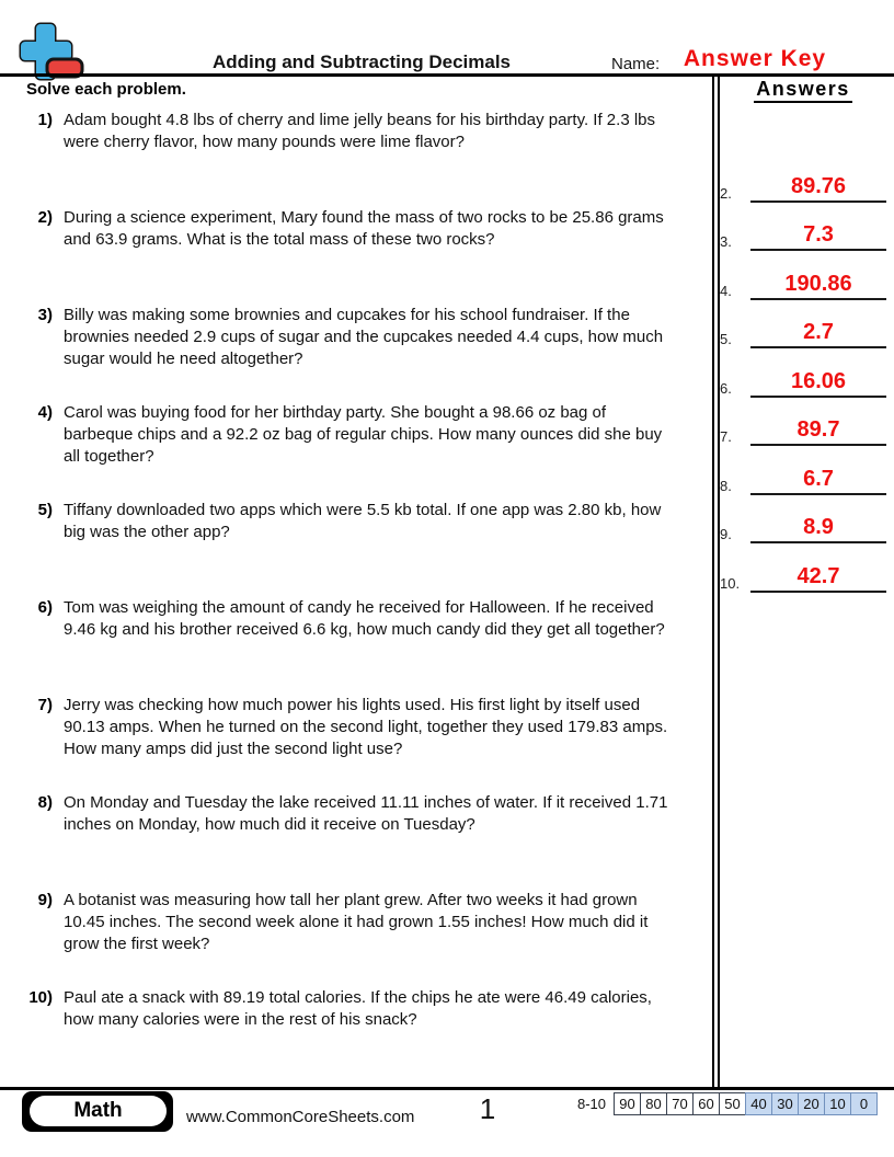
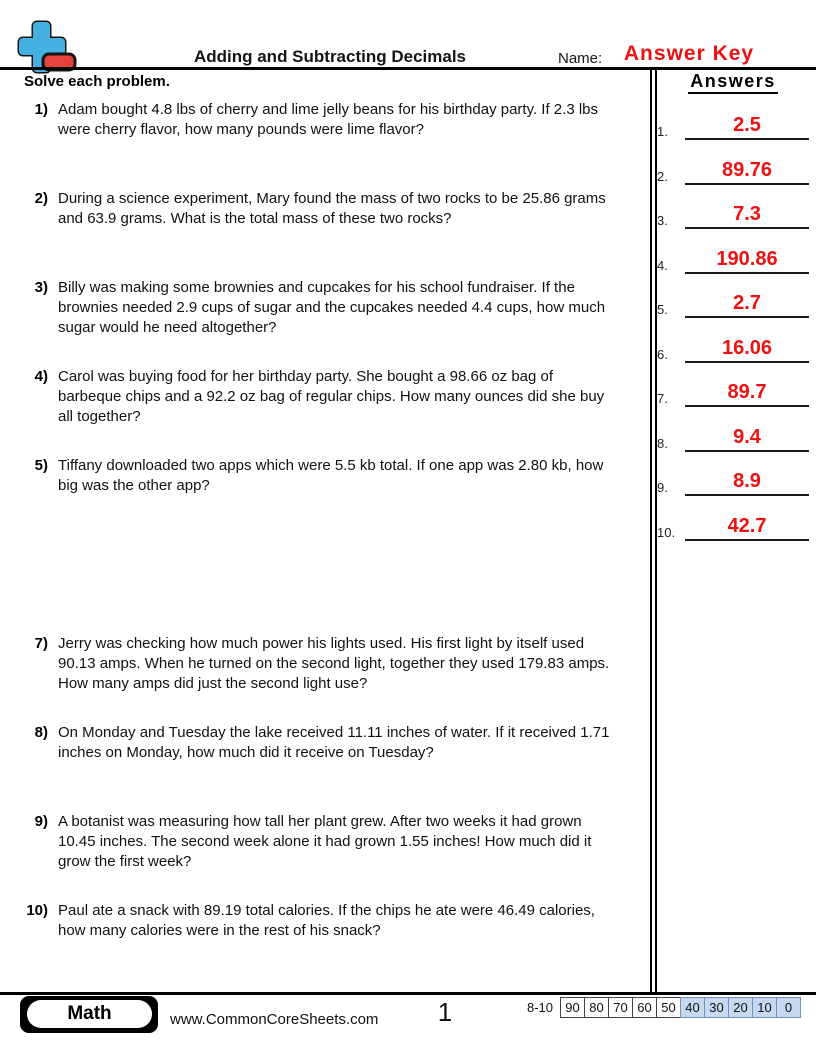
  Adding and Subtracting Decimals
  Name:
  Answer Key
  Solve each problem.
  1)
  Adam bought 4.8 lbs of cherry and lime jelly beans for his birthday party. If 2.3 lbs
  were cherry flavor, how many pounds were lime flavor?
  2)
  During a science experiment, Mary found the mass of two rocks to be 25.86 grams
  and 63.9 grams. What is the total mass of these two rocks?
  3)
  Billy was making some brownies and cupcakes for his school fundraiser. If the
  brownies needed 2.9 cups of sugar and the cupcakes needed 4.4 cups, how much
  sugar would he need altogether?
  4)
  Carol was buying food for her birthday party. She bought a 98.66 oz bag of
  barbeque chips and a 92.2 oz bag of regular chips. How many ounces did she buy
  all together?
  5)
  Tiffany downloaded two apps which were 5.5 kb total. If one app was 2.80 kb, how
  big was the other app?
- 6)
- Tom was weighing the amount of candy he received for Halloween. If he received
- 9.46 kg and his brother received 6.6 kg, how much candy did they get all together?
  7)
  Jerry was checking how much power his lights used. His first light by itself used
  90.13 amps. When he turned on the second light, together they used 179.83 amps.
  How many amps did just the second light use?
  8)
  On Monday and Tuesday the lake received 11.11 inches of water. If it received 1.71
  inches on Monday, how much did it receive on Tuesday?
  9)
  A botanist was measuring how tall her plant grew. After two weeks it had grown
  10.45 inches. The second week alone it had grown 1.55 inches! How much did it
  grow the first week?
  10)
  Paul ate a snack with 89.19 total calories. If the chips he ate were 46.49 calories,
  how many calories were in the rest of his snack?
  Answers
+ 1.
+ 2.5
  2.
  89.76
  3.
  7.3
  4.
  190.86
  5.
  2.7
  6.
  16.06
  7.
  89.7
  8.
- 6.7
+ 9.4
  9.
  8.9
  10.
  42.7
  Math
  www.CommonCoreSheets.com
  1
  8-10
  90
  80
  70
  60
  50
  40
  30
  20
  10
  0
